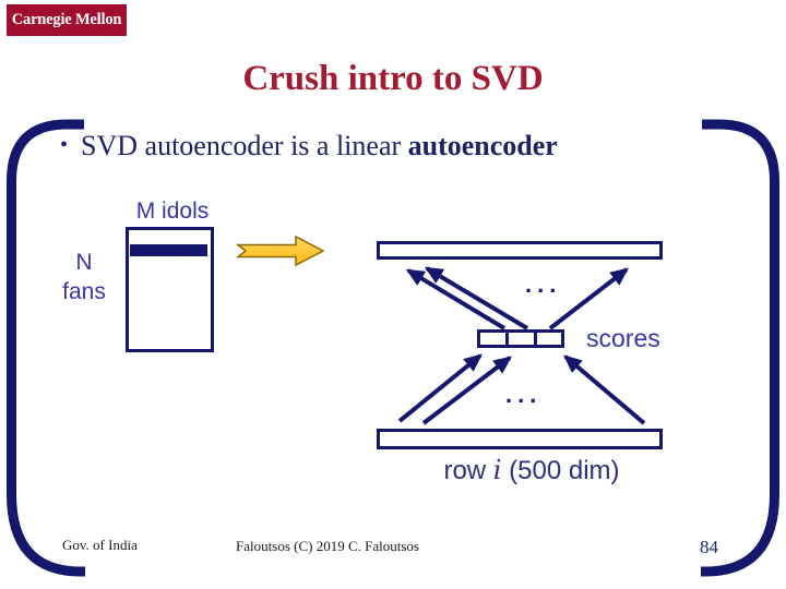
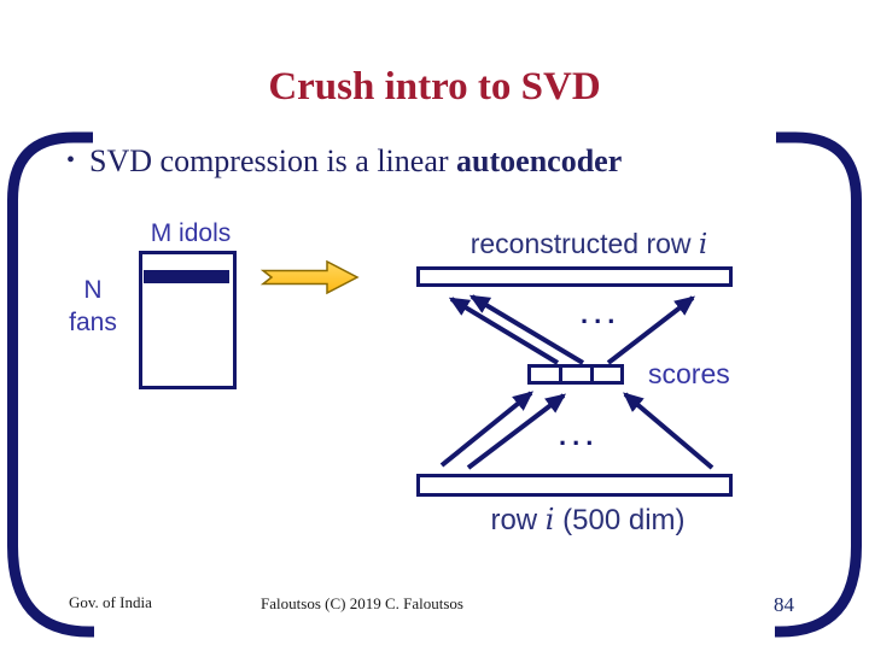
- Carnegie Mellon
  Crush intro to SVD
- • SVD autoencoder is a linear autoencoder
+ • SVD compression is a linear autoencoder
  M idols
  N
  fans
+ reconstructed row i
  ...
  scores
  ...
  row i (500 dim)
  Gov. of India
  Faloutsos (C) 2019 C. Faloutsos
  84
